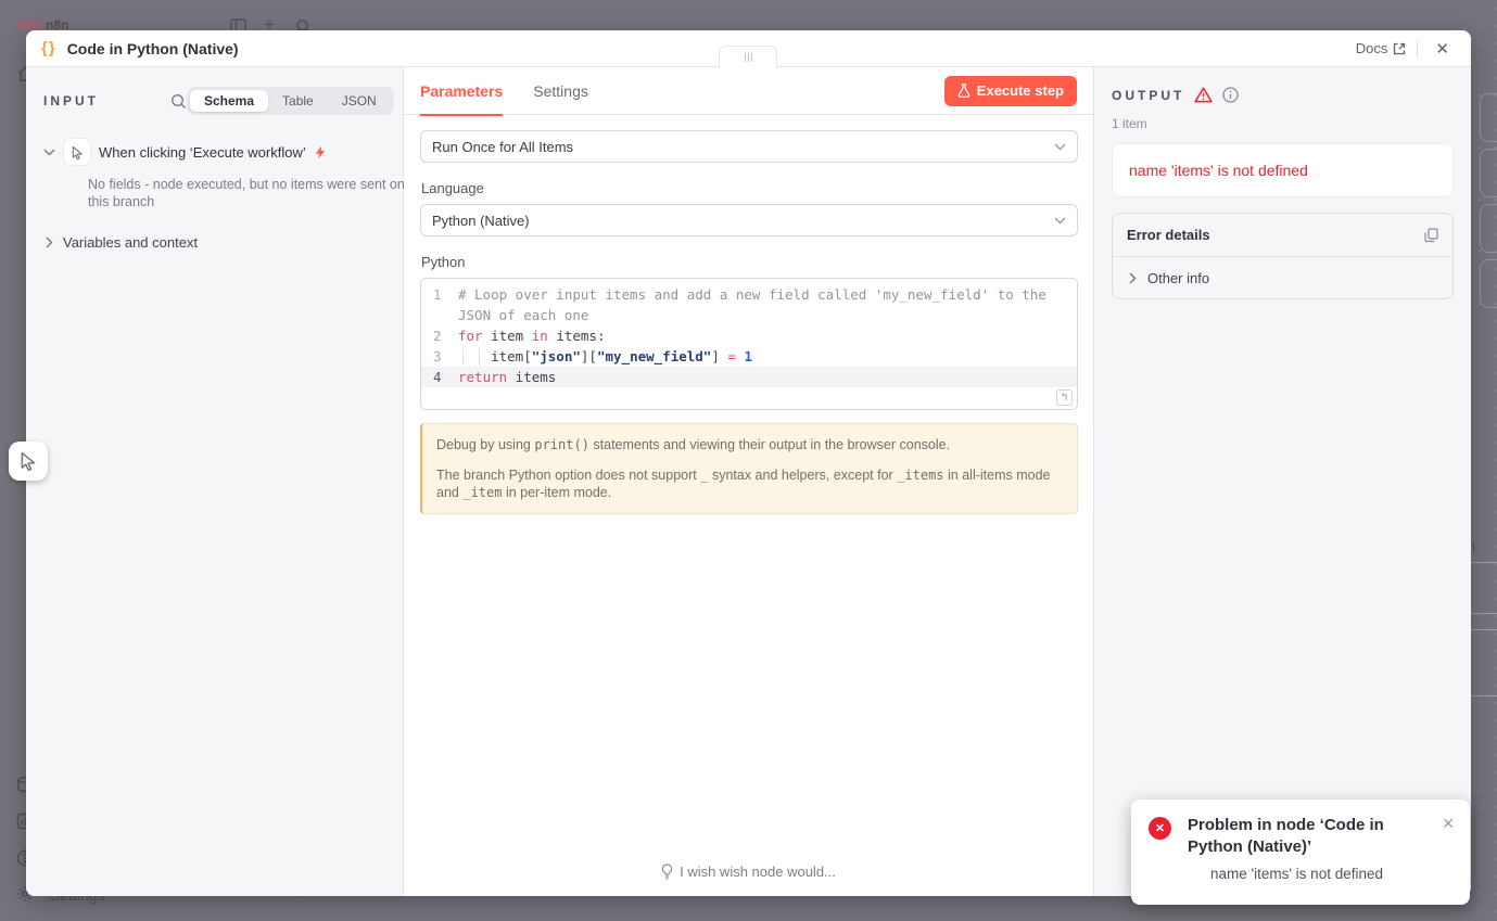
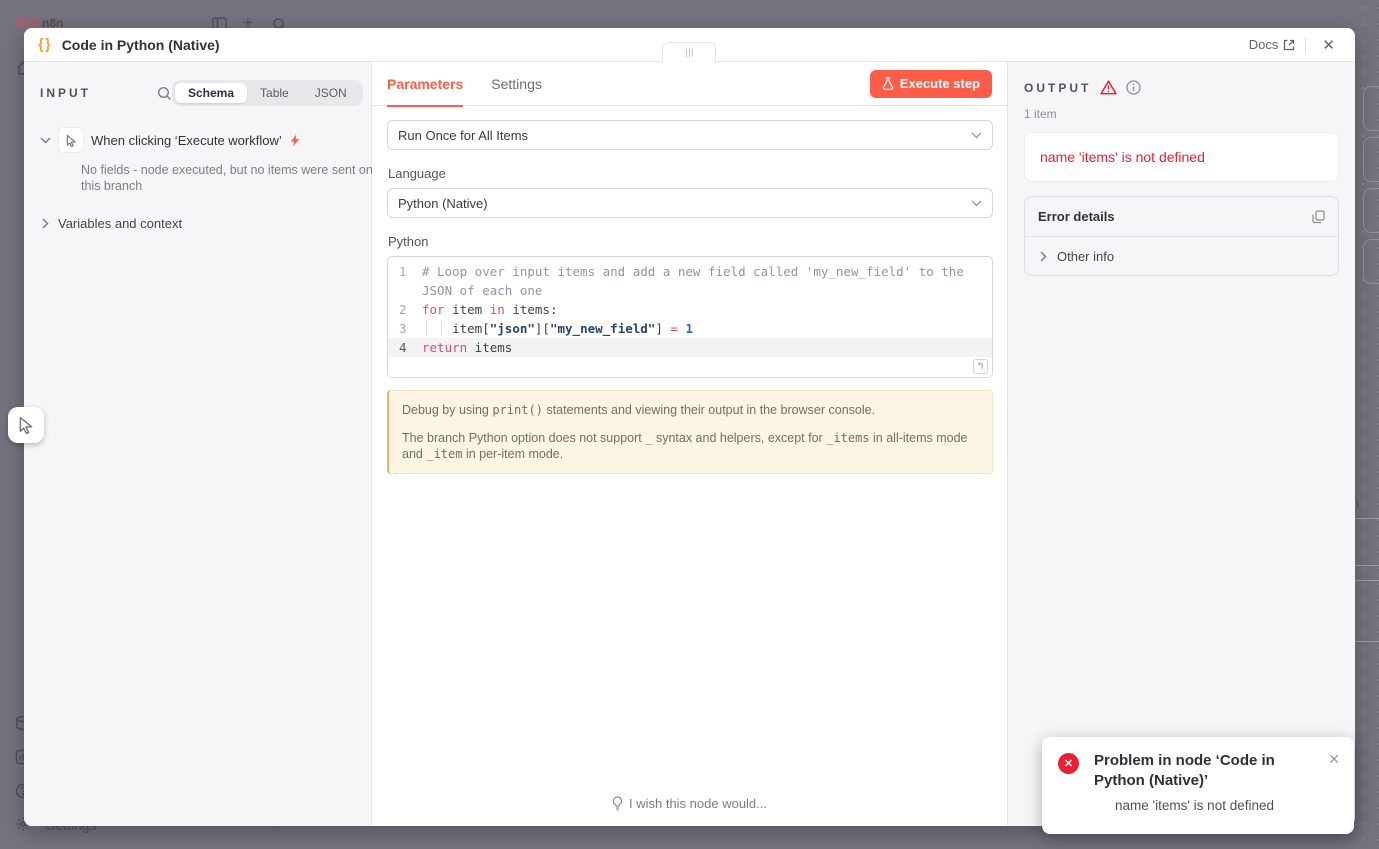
  n8n
  +
  {}
  Code in Python (Native)
  Docs
  ✕
  INPUT
  Schema
  Table
  JSON
  When clicking ‘Execute workflow’
  No fields - node executed, but no items were sent on this branch
  Variables and context
  Parameters
  Settings
  Execute step
  Run Once for All Items
  Language
  Python (Native)
  Python
  1
  # Loop over input items and add a new field called 'my_new_field' to the JSON of each one
  2
  for item in items:
  3
  item["json"]["my_new_field"] = 1
  4
  return items
  ↰
  Debug by using print() statements and viewing their output in the browser console.
  The branch Python option does not support _ syntax and helpers, except for _items in all-items mode and _item in per-item mode.
- I wish wish node would...
+ I wish this node would...
  OUTPUT
  1 item
  name 'items' is not defined
  Error details
  Other info
  ✕
  Problem in node ‘Code in Python (Native)’
  ✕
  name 'items' is not defined
